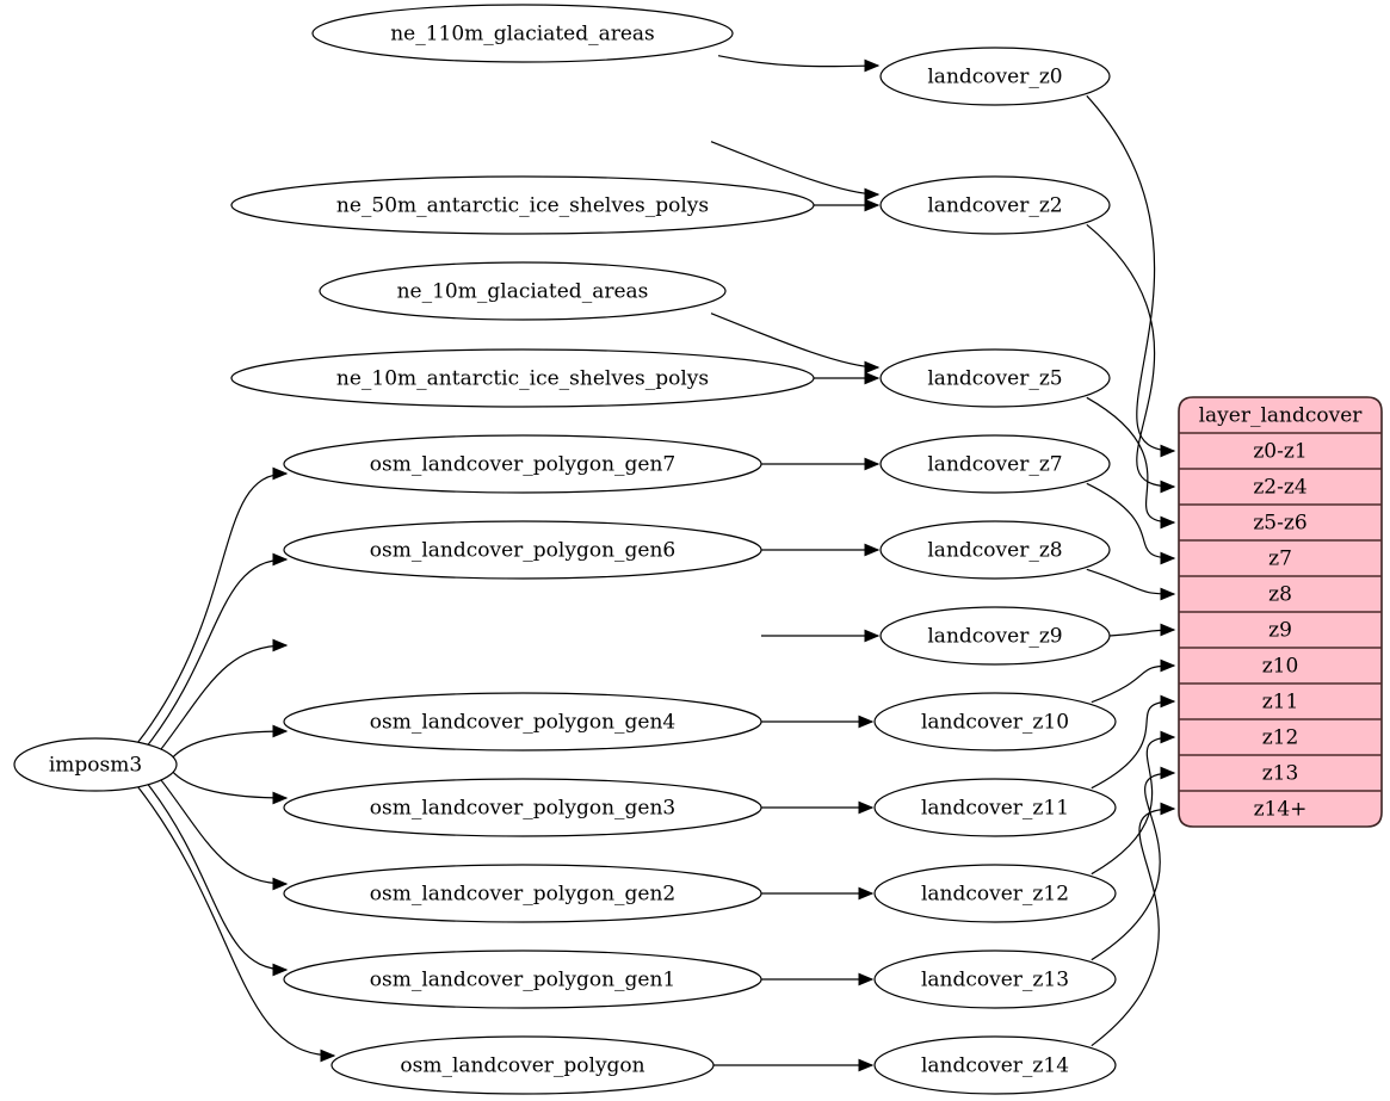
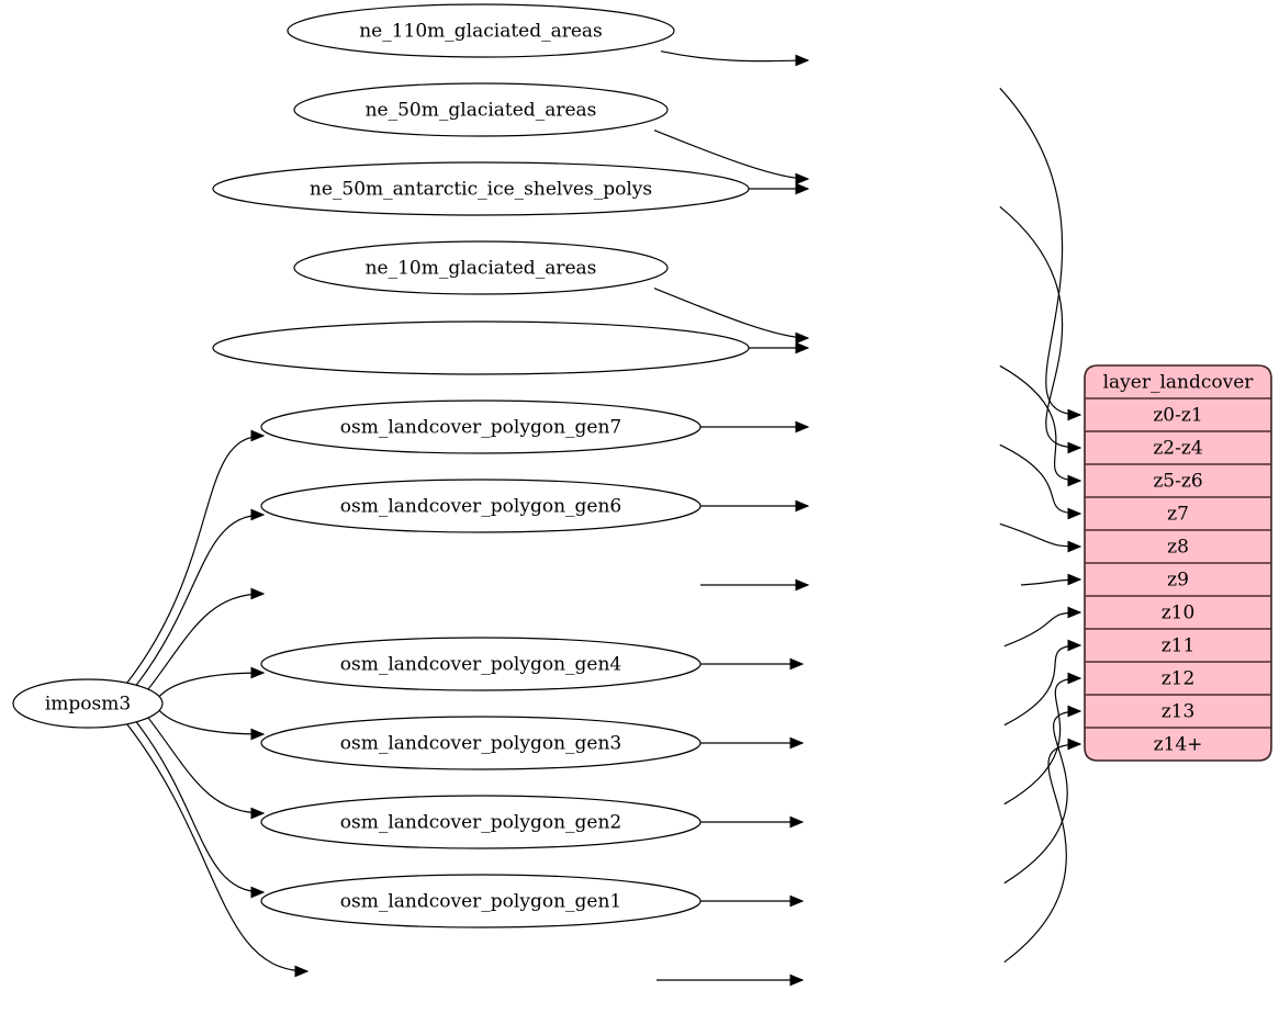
  ne_110m_glaciated_areas
+ ne_50m_glaciated_areas
  ne_50m_antarctic_ice_shelves_polys
  ne_10m_glaciated_areas
- ne_10m_antarctic_ice_shelves_polys
  osm_landcover_polygon_gen7
  osm_landcover_polygon_gen6
  osm_landcover_polygon_gen4
  osm_landcover_polygon_gen3
  osm_landcover_polygon_gen2
  osm_landcover_polygon_gen1
- osm_landcover_polygon
- landcover_z0
- landcover_z2
- landcover_z5
- landcover_z7
- landcover_z8
- landcover_z9
- landcover_z10
- landcover_z11
- landcover_z12
- landcover_z13
- landcover_z14
  imposm3
  layer_landcover
  z0-z1
  z2-z4
  z5-z6
  z7
  z8
  z9
  z10
  z11
  z12
  z13
  z14+
